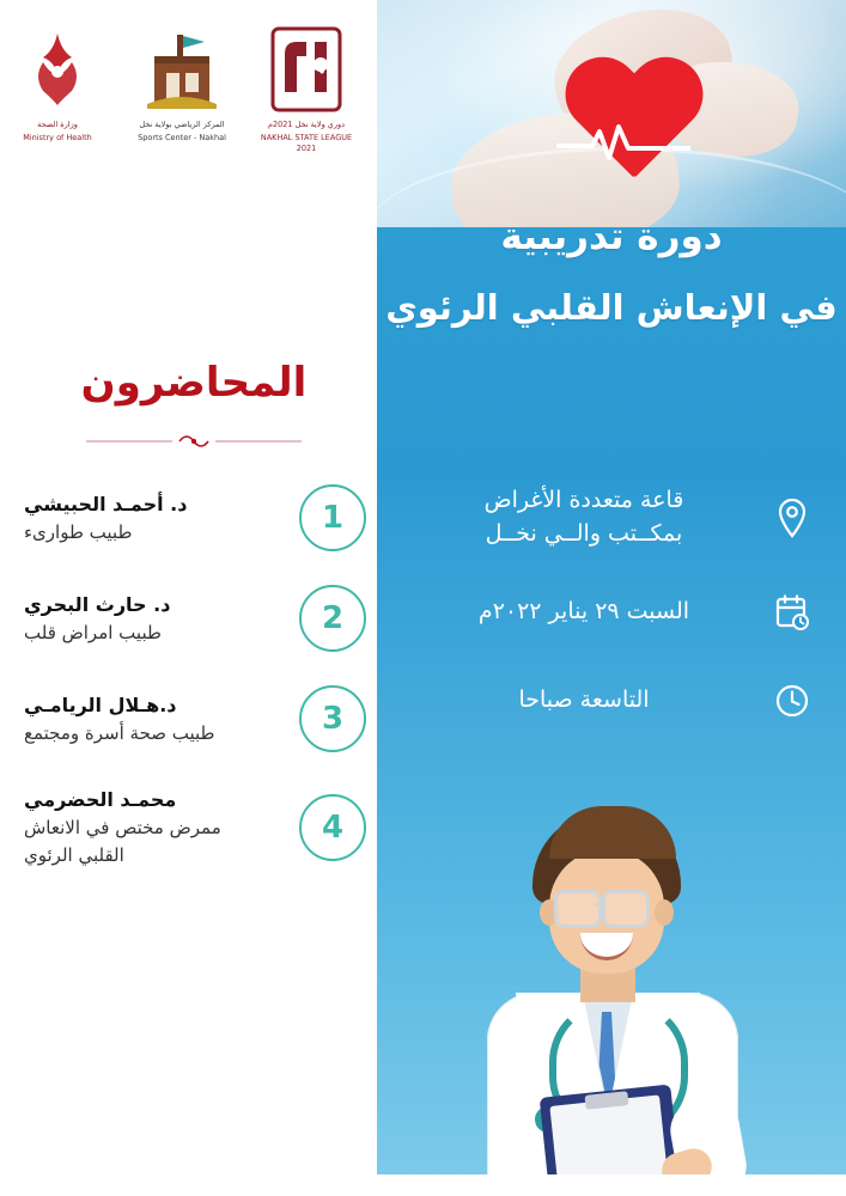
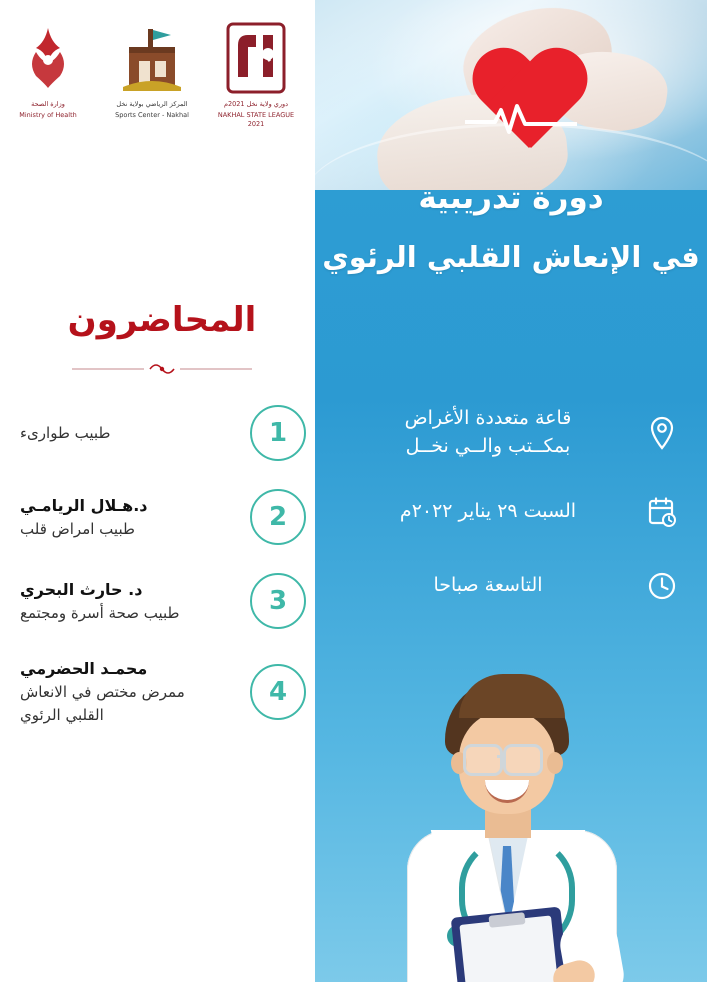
  دورة تدريبية
  في الإنعاش القلبي الرئوي
  قاعة متعددة الأغراض
  بمكــتب والــي نخــل
  السبت ٢٩ يناير ٢٠٢٢م
  التاسعة صباحا
  دوري ولاية نخل 2021م
  NAKHAL STATE LEAGUE 2021
  المركز الرياضي بولاية نخل
  Sports Center - Nakhal
  وزارة الصحة
  Ministry of Health
  المحاضرون
  1
- د. أحمـد الحبيشي
  طبيب طوارىء
  2
- د. حارث البحري
+ د.هـلال الريامـي
  طبيب امراض قلب
  3
- د.هـلال الريامـي
+ د. حارث البحري
  طبيب صحة أسرة ومجتمع
  4
  محمـد الحضرمي
  ممرض مختص في الانعاش
  القلبي الرئوي
